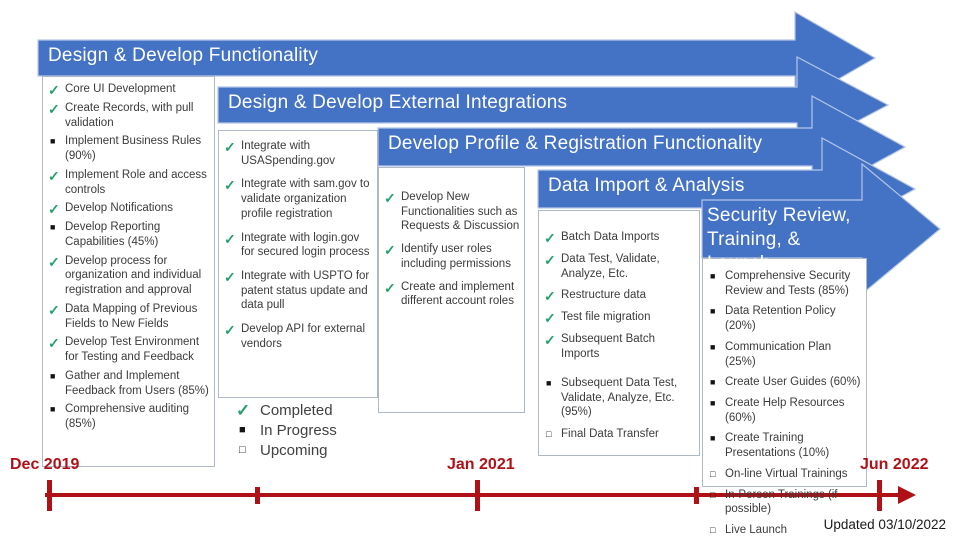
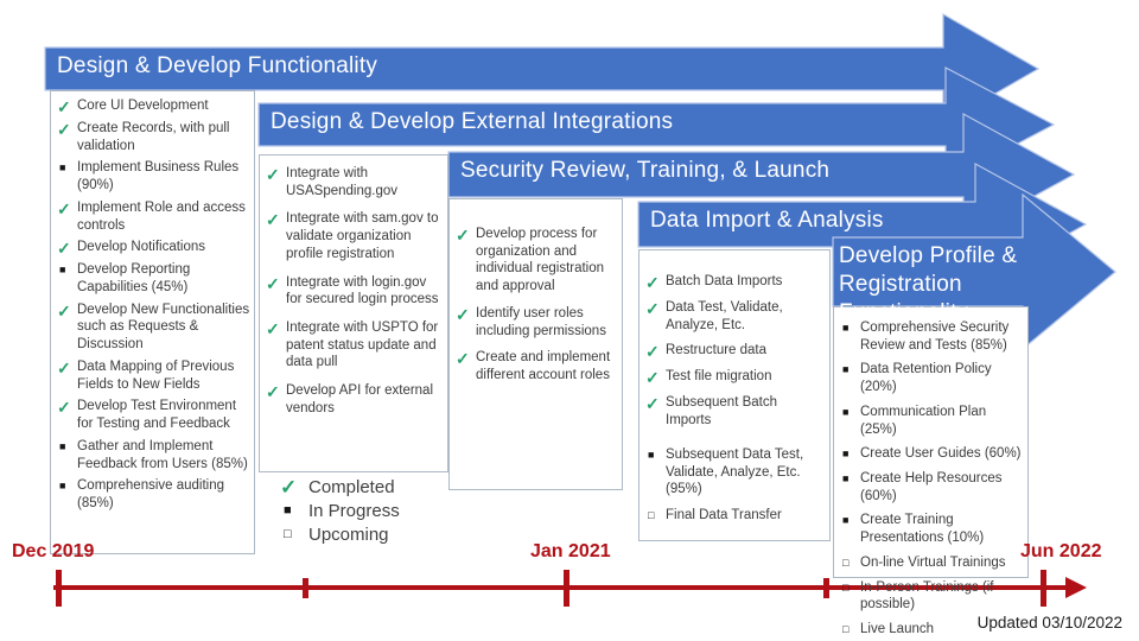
  Design & Develop Functionality
  Design & Develop External Integrations
- Develop Profile & Registration Functionality
+ Security Review, Training, & Launch
  Data Import & Analysis
- Security Review, Training, & Launch
+ Develop Profile & Registration Functionality
  ✓
  Core UI Development
  ✓
  Create Records, with pull validation
  ■
  Implement Business Rules (90%)
  ✓
  Implement Role and access controls
  ✓
  Develop Notifications
  ■
  Develop Reporting Capabilities (45%)
  ✓
- Develop process for organization and individual registration and approval
+ Develop New Functionalities such as Requests & Discussion
  ✓
  Data Mapping of Previous Fields to New Fields
  ✓
  Develop Test Environment for Testing and Feedback
  ■
  Gather and Implement Feedback from Users (85%)
  ■
  Comprehensive auditing (85%)
  ✓
  Integrate with USASpending.gov
  ✓
  Integrate with sam.gov to validate organization profile registration
  ✓
  Integrate with login.gov for secured login process
  ✓
  Integrate with USPTO for patent status update and data pull
  ✓
  Develop API for external vendors
  ✓
- Develop New Functionalities such as Requests & Discussion
+ Develop process for organization and individual registration and approval
  ✓
  Identify user roles including permissions
  ✓
  Create and implement different account roles
  ✓
  Batch Data Imports
  ✓
  Data Test, Validate, Analyze, Etc.
  ✓
  Restructure data
  ✓
  Test file migration
  ✓
  Subsequent Batch Imports
  ■
  Subsequent Data Test, Validate, Analyze, Etc. (95%)
  □
  Final Data Transfer
  ■
  Comprehensive Security Review and Tests (85%)
  ■
  Data Retention Policy (20%)
  ■
  Communication Plan (25%)
  ■
  Create User Guides (60%)
  ■
  Create Help Resources (60%)
  ■
  Create Training Presentations (10%)
  □
  On-line Virtual Trainings
  □
  In-Person Trainings (if possible)
  □
  Live Launch
  ✓
  Completed
  ■
  In Progress
  □
  Upcoming
  Dec 2019
  Jan 2021
  Jun 2022
  Updated 03/10/2022
